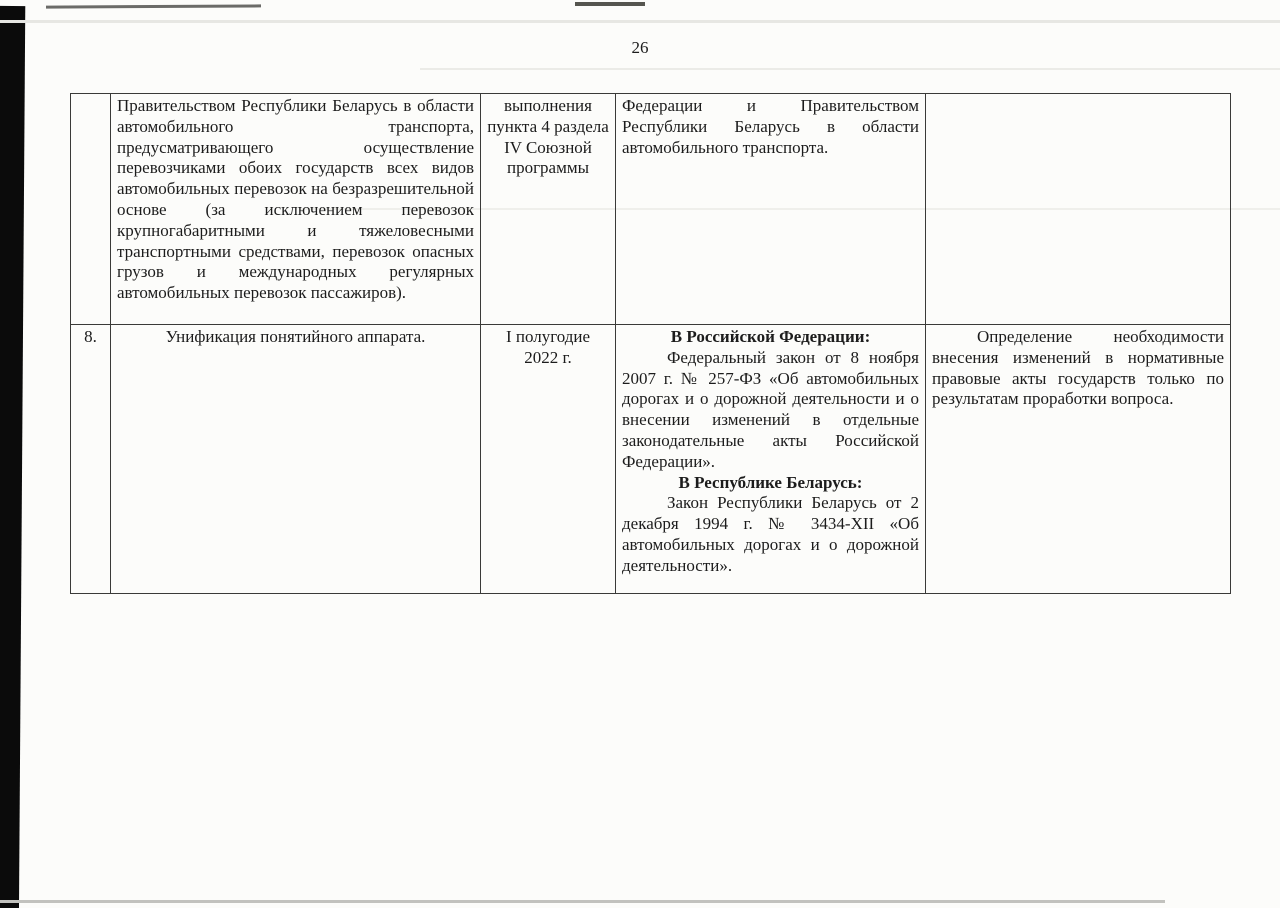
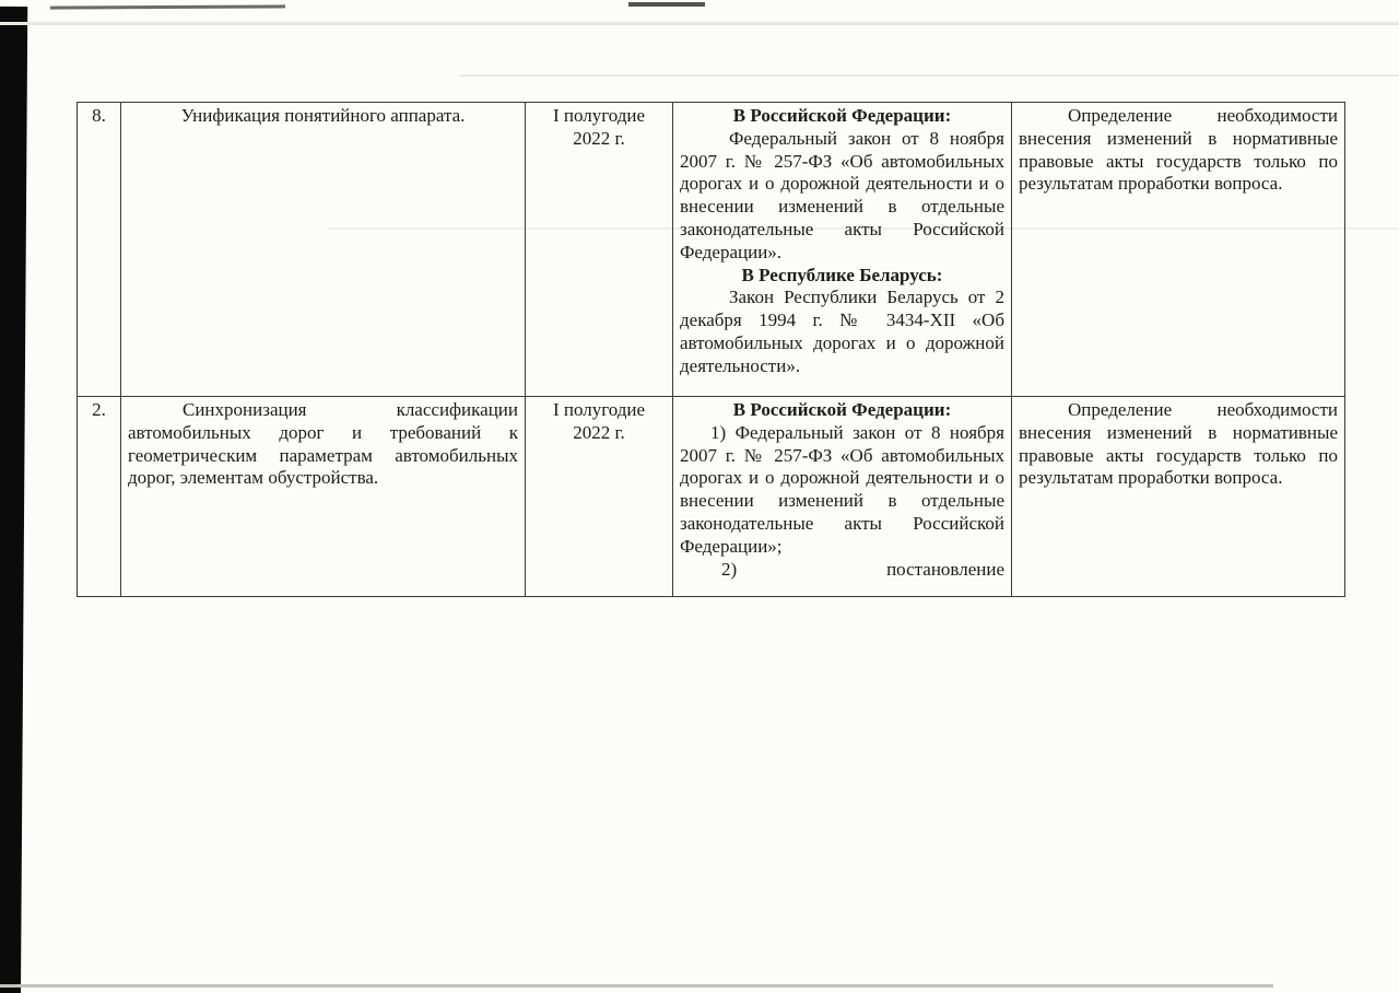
- 26
- 	Правительством Республики Беларусь в области автомобильного транспорта, предусматривающего осуществление перевозчиками обоих государств всех видов автомобильных перевозок на безразрешительной основе (за исключением перевозок крупногабаритными и тяжеловесными транспортными средствами, перевозок опасных грузов и международных регулярных автомобильных перевозок пассажиров).	выполнения пункта 4 раздела IV Союзной программы	Федерации и Правительством Республики Беларусь в области автомобильного транспорта.
  8.	Унификация понятийного аппарата.	I полугодие 2022 г.	В Российской Федерации: Федеральный закон от 8 ноября 2007 г. № 257-ФЗ «Об автомобильных дорогах и о дорожной деятельности и о внесении изменений в отдельные законодательные акты Российской Федерации». В Республике Беларусь: Закон Республики Беларусь от 2 декабря 1994 г. № 3434-XII «Об автомобильных дорогах и о дорожной деятельности».	Определение необходимости внесения изменений в нормативные правовые акты государств только по результатам проработки вопроса.
+ 2.	Синхронизация классификации автомобильных дорог и требований к геометрическим параметрам автомобильных дорог, элементам обустройства.	I полугодие 2022 г.	В Российской Федерации: 1) Федеральный закон от 8 ноября 2007 г. № 257-ФЗ «Об автомобильных дорогах и о дорожной деятельности и о внесении изменений в отдельные законодательные акты Российской Федерации»; 2) постановление	Определение необходимости внесения изменений в нормативные правовые акты государств только по результатам проработки вопроса.
